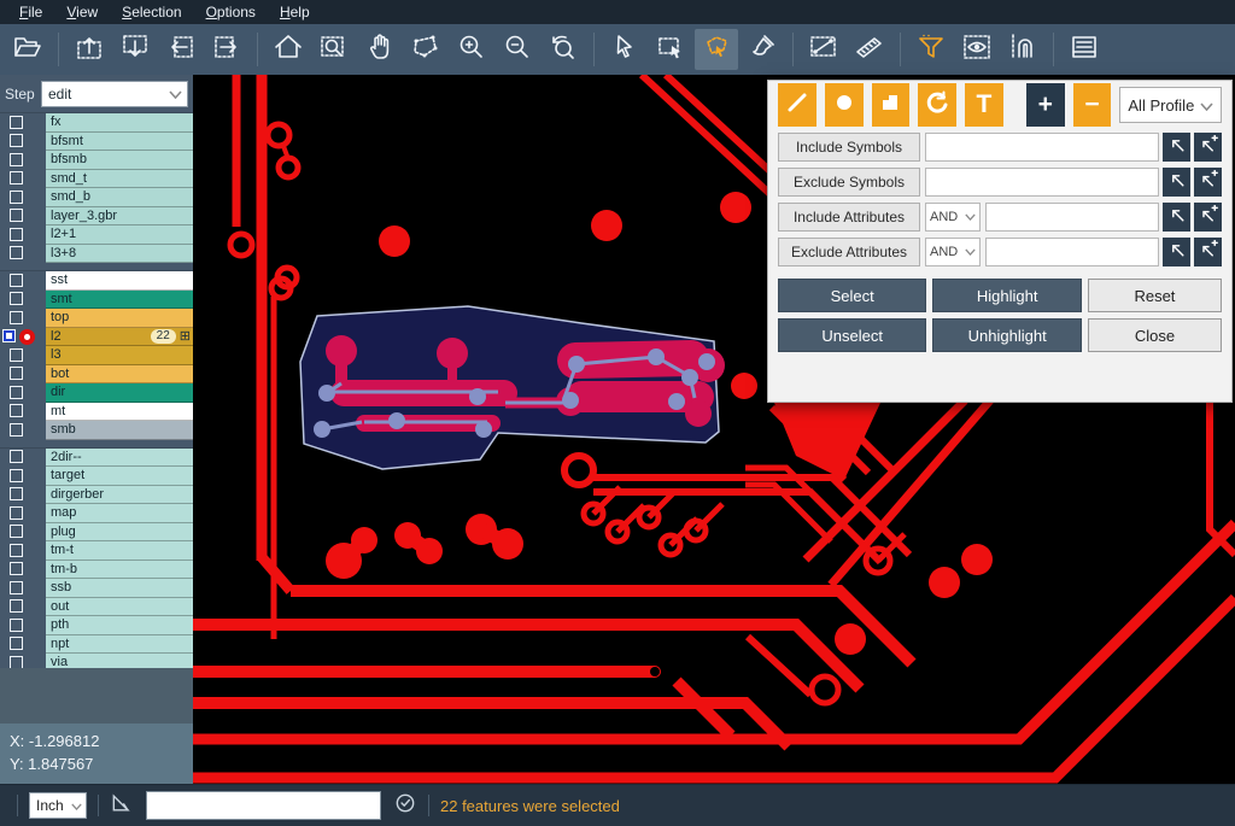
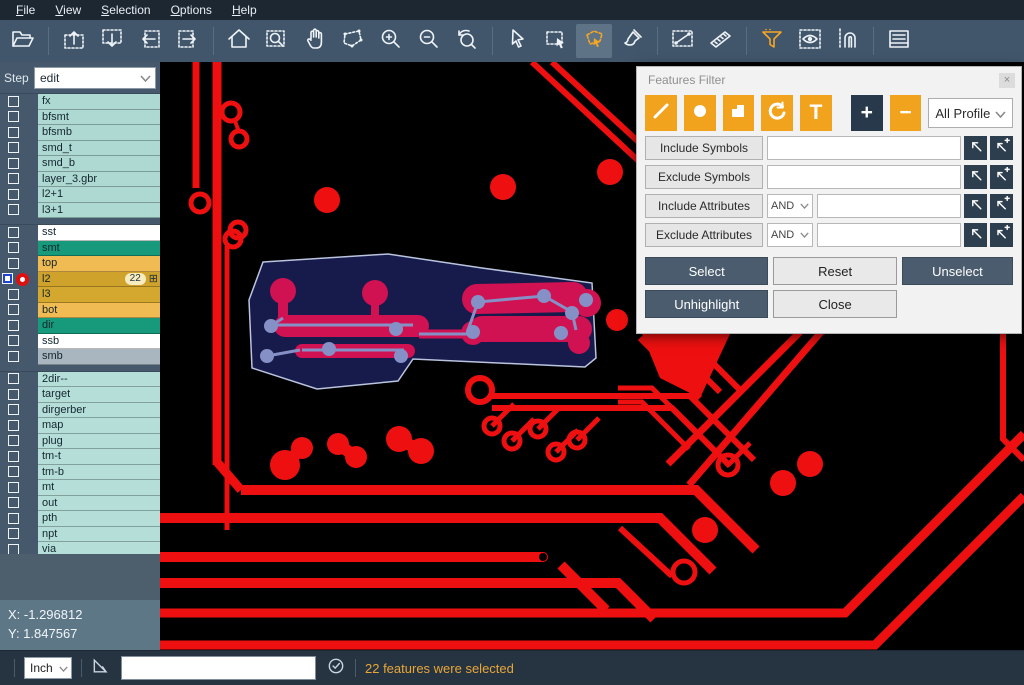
  File
  View
  Selection
  Options
  Help
  Step
  edit
  fx
  bfsmt
  bfsmb
  smd_t
  smd_b
  layer_3.gbr
  l2+1
- l3+8
+ l3+1
  sst
  smt
  top
  l2
  22
  ⊞
  l3
  bot
  dir
- mt
+ ssb
  smb
  2dir--
  target
  dirgerber
  map
  plug
  tm-t
  tm-b
- ssb
+ mt
  out
  pth
  npt
  via
  X: -1.296812
  Y: 1.847567
+ Features Filter
+ ×
  T
  +
  −
  All Profile
  Include Symbols
  Exclude Symbols
  Include Attributes
  AND
  Exclude Attributes
  AND
  Select
- Highlight
  Reset
  Unselect
  Unhighlight
  Close
  Inch
  22 features were selected
